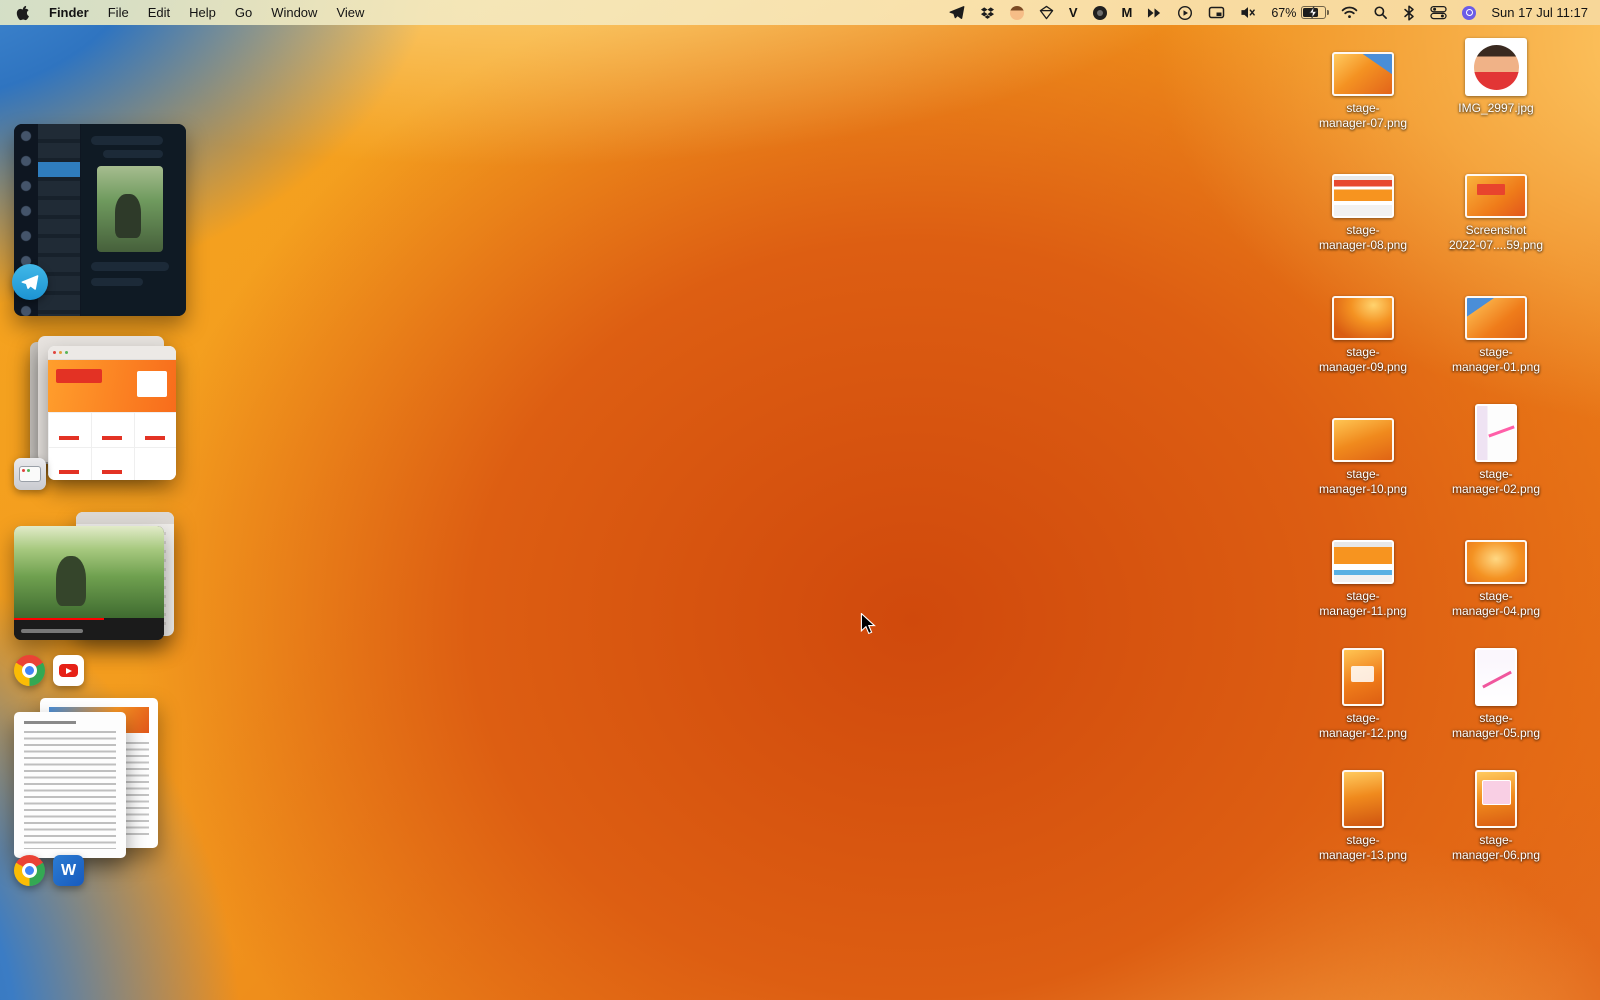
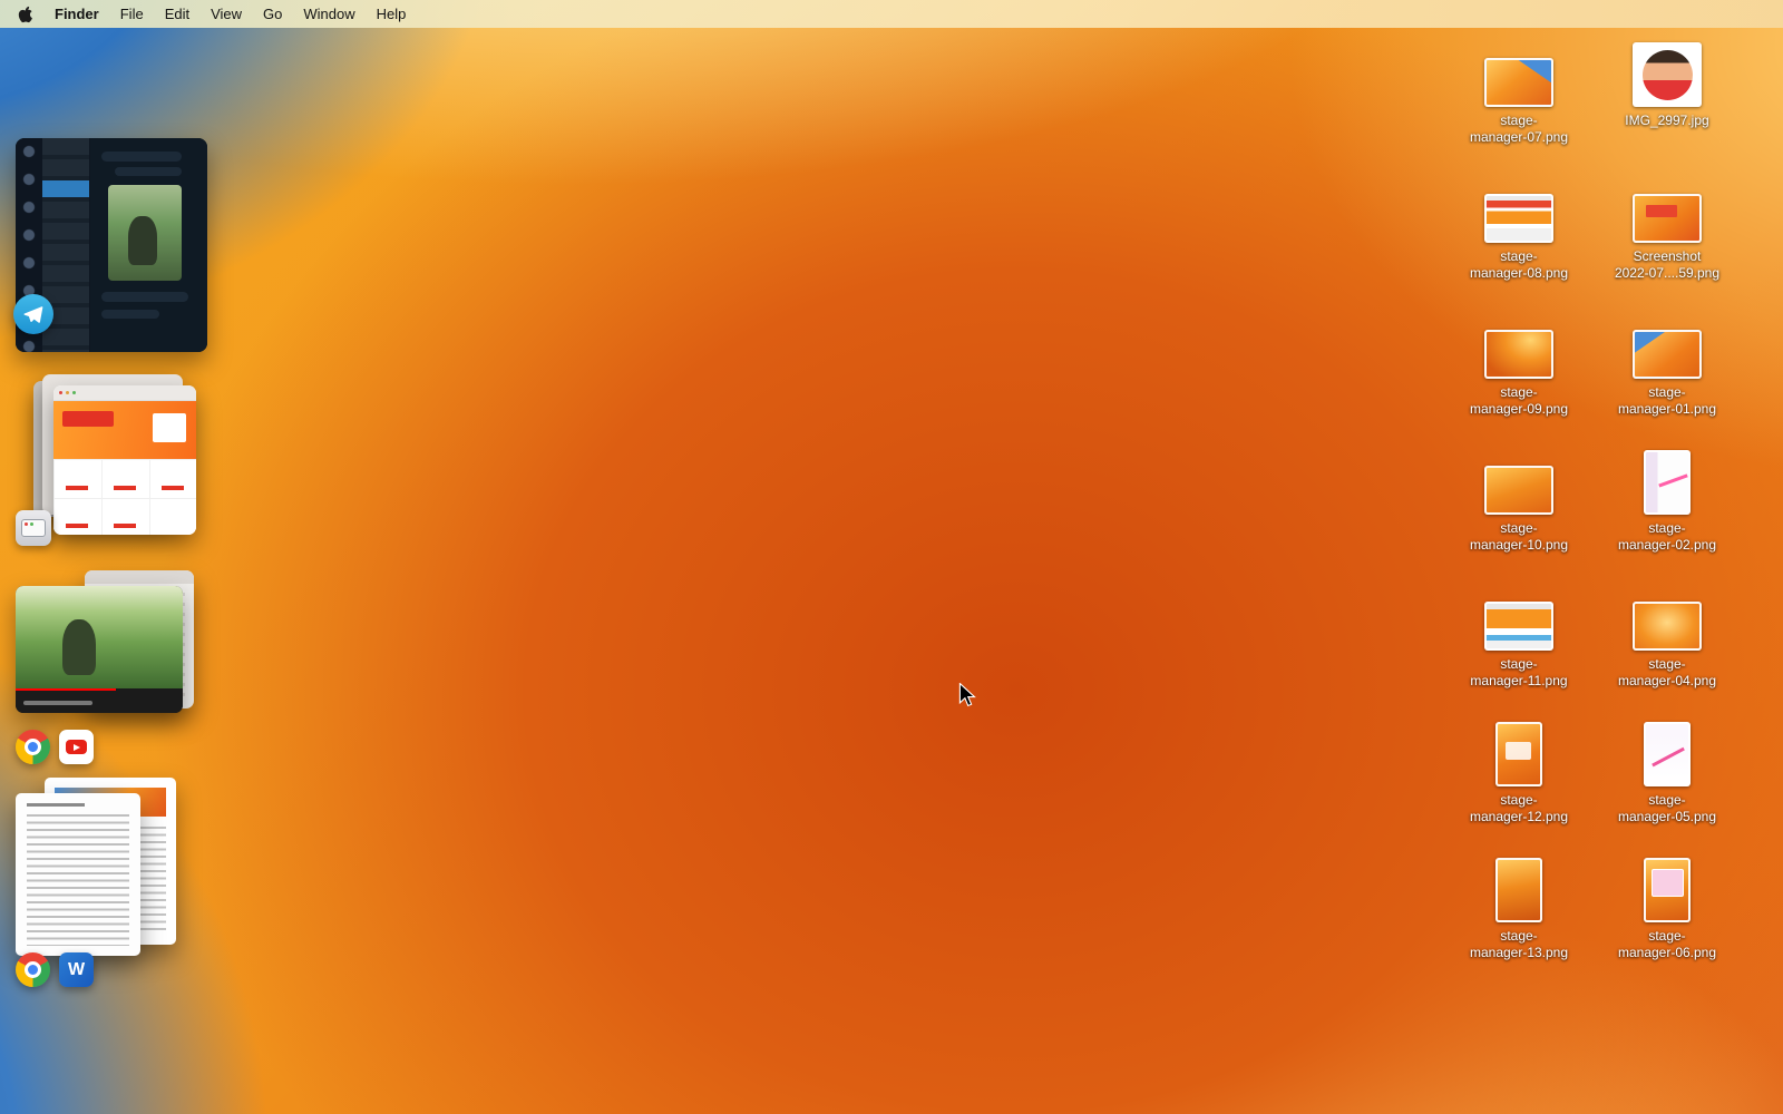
  Finder
  File
  Edit
- Help
+ View
  Go
  Window
- View
+ Help
- V
- M
- 67%
- Sun 17 Jul 11:17
  W
  stage-
  manager-07.png
  IMG_2997.jpg
  stage-
  manager-08.png
  Screenshot
  2022-07....59.png
  stage-
  manager-09.png
  stage-
  manager-01.png
  stage-
  manager-10.png
  stage-
  manager-02.png
  stage-
  manager-11.png
  stage-
  manager-04.png
  stage-
  manager-12.png
  stage-
  manager-05.png
  stage-
  manager-13.png
  stage-
  manager-06.png
